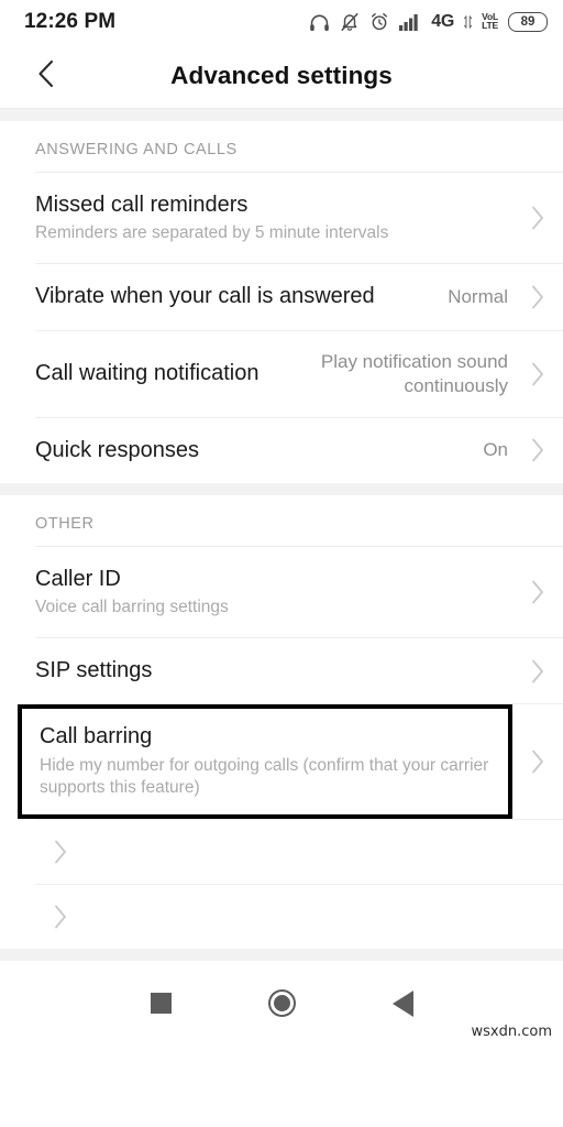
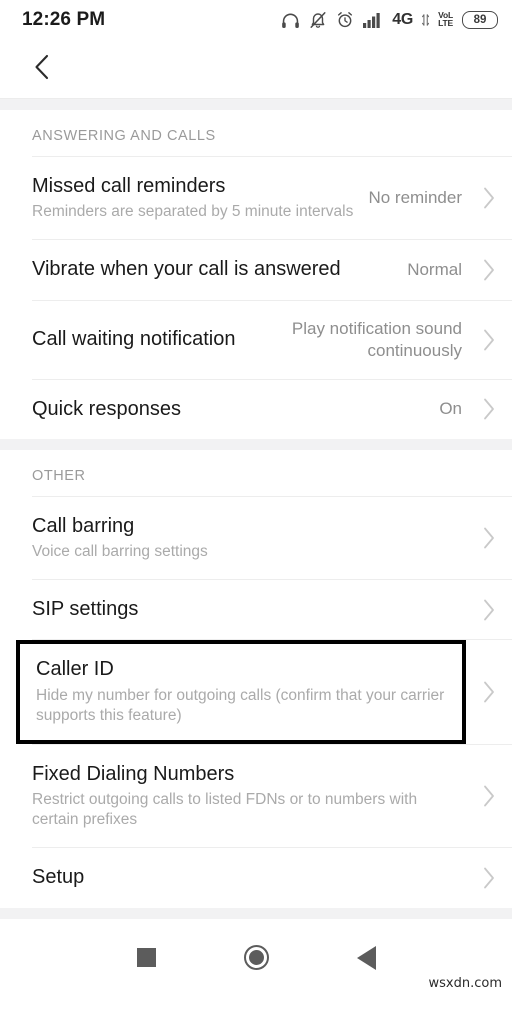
  12:26 PM
  4G
  VoL
  LTE
  89
- Advanced settings
  ANSWERING AND CALLS
  Missed call reminders
  Reminders are separated by 5 minute intervals
+ No reminder
  Vibrate when your call is answered
  Normal
  Call waiting notification
  Play notification sound continuously
  Quick responses
  On
  OTHER
- Caller ID
+ Call barring
  Voice call barring settings
  SIP settings
- Call barring
+ Caller ID
  Hide my number for outgoing calls (confirm that your carrier supports this feature)
+ Fixed Dialing Numbers
+ Restrict outgoing calls to listed FDNs or to numbers with certain prefixes
+ Setup
  wsxdn.com
